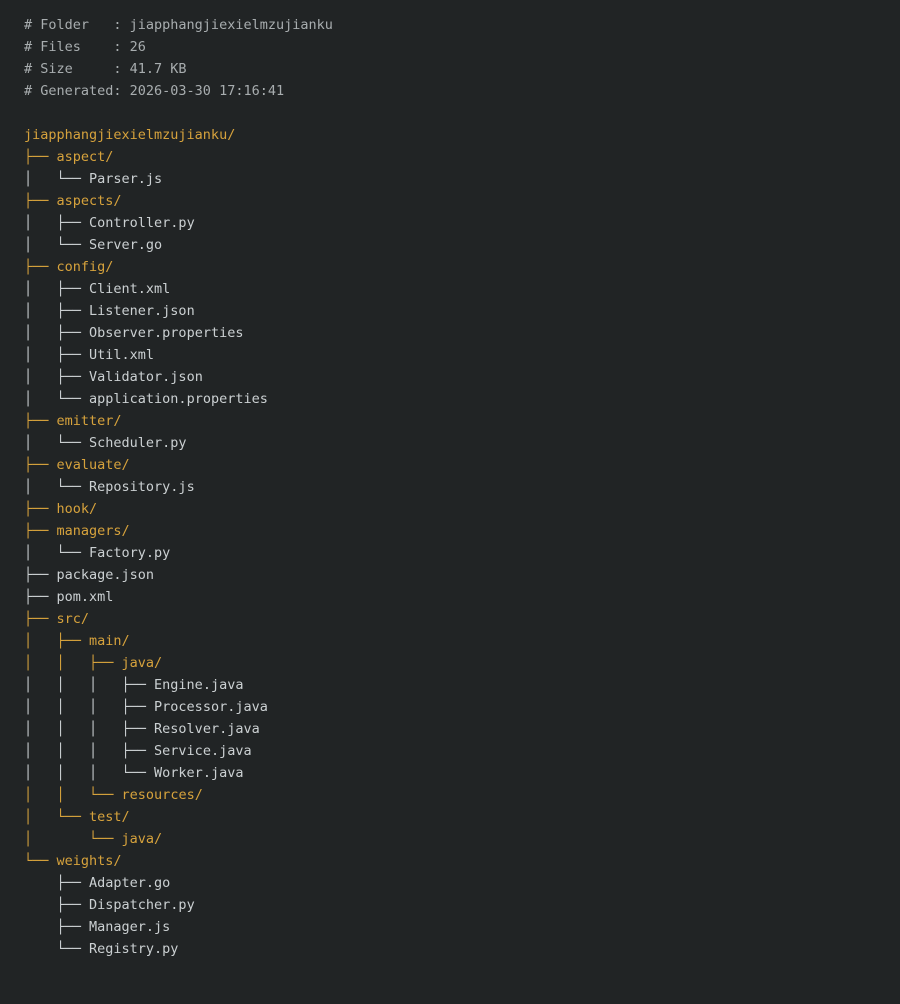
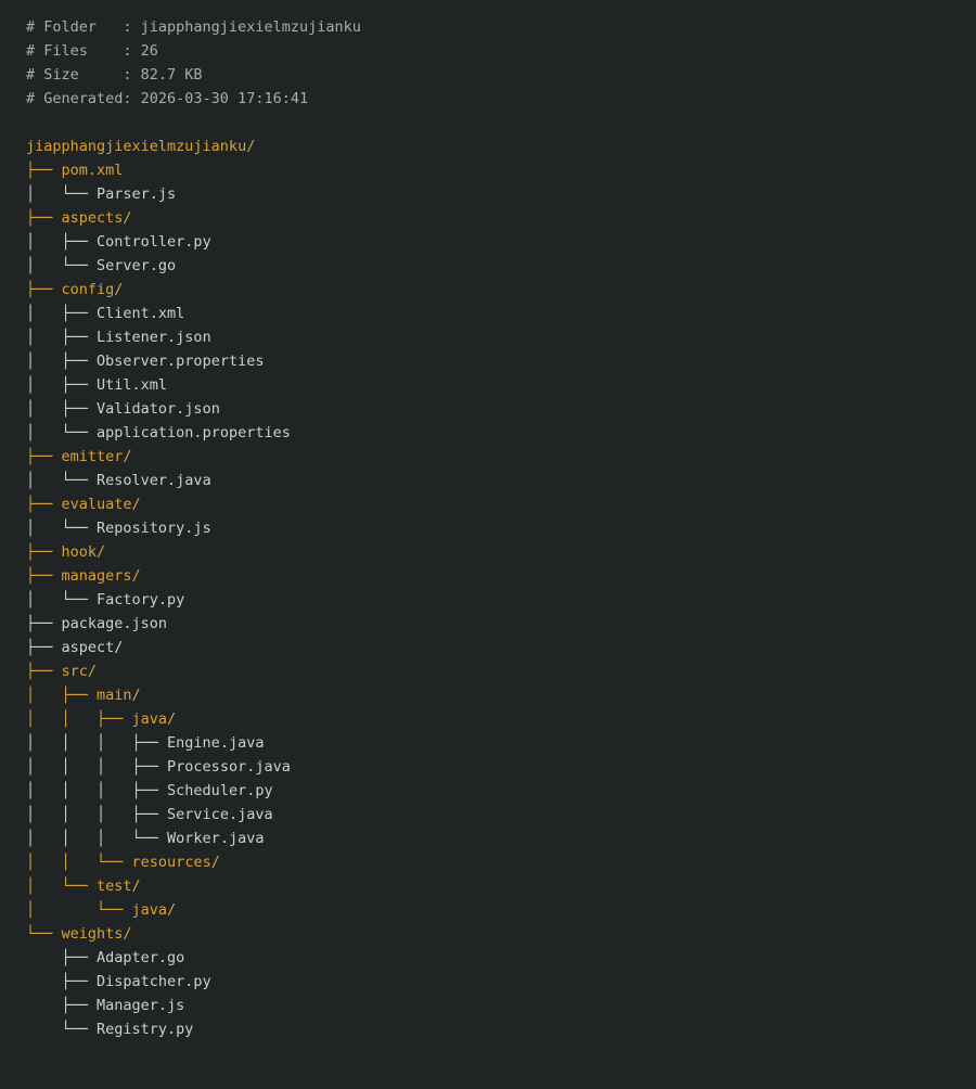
  # Folder : jiapphangjiexielmzujianku
  # Files : 26
- # Size : 41.7 KB
+ # Size : 82.7 KB
  # Generated: 2026-03-30 17:16:41
  jiapphangjiexielmzujianku/
- ├── aspect/
+ ├── pom.xml
  │ └── Parser.js
  ├── aspects/
  │ ├── Controller.py
  │ └── Server.go
  ├── config/
  │ ├── Client.xml
  │ ├── Listener.json
  │ ├── Observer.properties
  │ ├── Util.xml
  │ ├── Validator.json
  │ └── application.properties
  ├── emitter/
- │ └── Scheduler.py
+ │ └── Resolver.java
  ├── evaluate/
  │ └── Repository.js
  ├── hook/
  ├── managers/
  │ └── Factory.py
  ├── package.json
- ├── pom.xml
+ ├── aspect/
  ├── src/
  │ ├── main/
  │ │ ├── java/
  │ │ │ ├── Engine.java
  │ │ │ ├── Processor.java
- │ │ │ ├── Resolver.java
+ │ │ │ ├── Scheduler.py
  │ │ │ ├── Service.java
  │ │ │ └── Worker.java
  │ │ └── resources/
  │ └── test/
  │ └── java/
  └── weights/
  ├── Adapter.go
  ├── Dispatcher.py
  ├── Manager.js
  └── Registry.py
